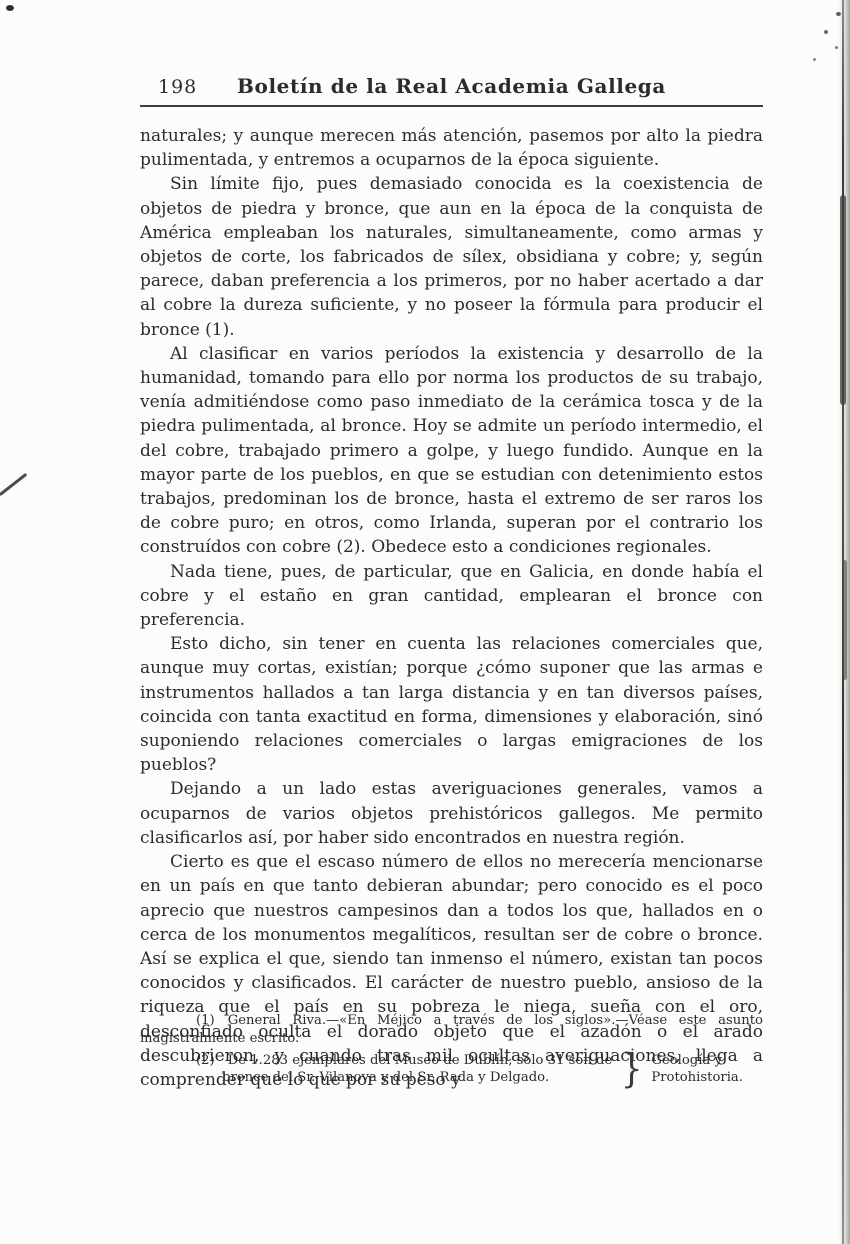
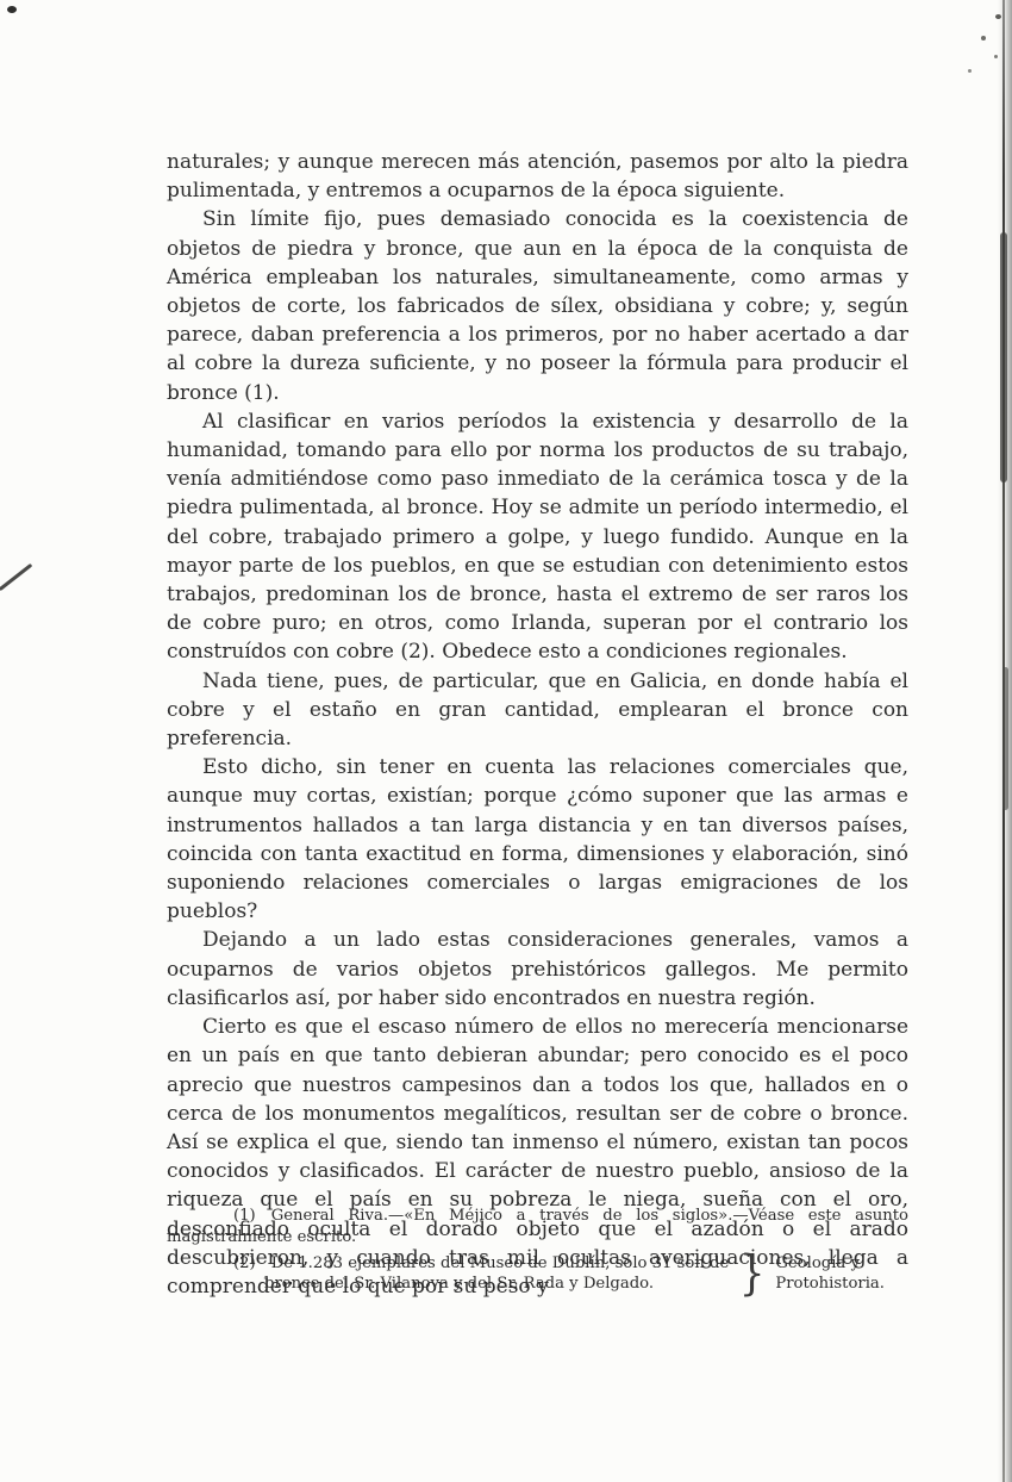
- 198
- Boletín de la Real Academia Gallega
  naturales; y aunque merecen más atención, pasemos por alto la piedra pulimentada, y entremos a ocuparnos de la época siguiente.
  Sin límite fijo, pues demasiado conocida es la coexistencia de objetos de piedra y bronce, que aun en la época de la conquista de América empleaban los naturales, simultaneamente, como armas y objetos de corte, los fabricados de sílex, obsidiana y cobre; y, según parece, daban preferencia a los primeros, por no haber acertado a dar al cobre la dureza suficiente, y no poseer la fórmula para producir el bronce (1).
  Al clasificar en varios períodos la existencia y desarrollo de la humanidad, tomando para ello por norma los productos de su trabajo, venía admitiéndose como paso inmediato de la cerámica tosca y de la piedra pulimentada, al bronce. Hoy se admite un período intermedio, el del cobre, trabajado primero a golpe, y luego fundido. Aunque en la mayor parte de los pueblos, en que se estudian con detenimiento estos trabajos, predominan los de bronce, hasta el extremo de ser raros los de cobre puro; en otros, como Irlanda, superan por el contrario los construídos con cobre (2). Obedece esto a condiciones regionales.
  Nada tiene, pues, de particular, que en Galicia, en donde había el cobre y el estaño en gran cantidad, emplearan el bronce con preferencia.
  Esto dicho, sin tener en cuenta las relaciones comerciales que, aunque muy cortas, existían; porque ¿cómo suponer que las armas e instrumentos hallados a tan larga distancia y en tan diversos países, coincida con tanta exactitud en forma, dimensiones y elaboración, sinó suponiendo relaciones comerciales o largas emigraciones de los pueblos?
- Dejando a un lado estas averiguaciones generales, vamos a ocuparnos de varios objetos prehistóricos gallegos. Me permito clasificarlos así, por haber sido encontrados en nuestra región.
+ Dejando a un lado estas consideraciones generales, vamos a ocuparnos de varios objetos prehistóricos gallegos. Me permito clasificarlos así, por haber sido encontrados en nuestra región.
  Cierto es que el escaso número de ellos no merecería mencionarse en un país en que tanto debieran abundar; pero conocido es el poco aprecio que nuestros campesinos dan a todos los que, hallados en o cerca de los monumentos megalíticos, resultan ser de cobre o bronce. Así se explica el que, siendo tan inmenso el número, existan tan pocos conocidos y clasificados. El carácter de nuestro pueblo, ansioso de la riqueza que el país en su pobreza le niega, sueña con el oro, desconfiado oculta el dorado objeto que el azadón o el arado descubrieron, y cuando tras mil ocultas averiguaciones, llega a comprender que lo que por su peso y
  (1) General Riva.—«En Méjico a través de los siglos».—Véase este asunto magistralmente escrito.
  (2) De 1.283 ejemplares del Museo de Dublín, sólo 31 son de bronce del Sr. Vilanova y del Sr. Rada y Delgado.
  }
  Geología y Protohistoria.
